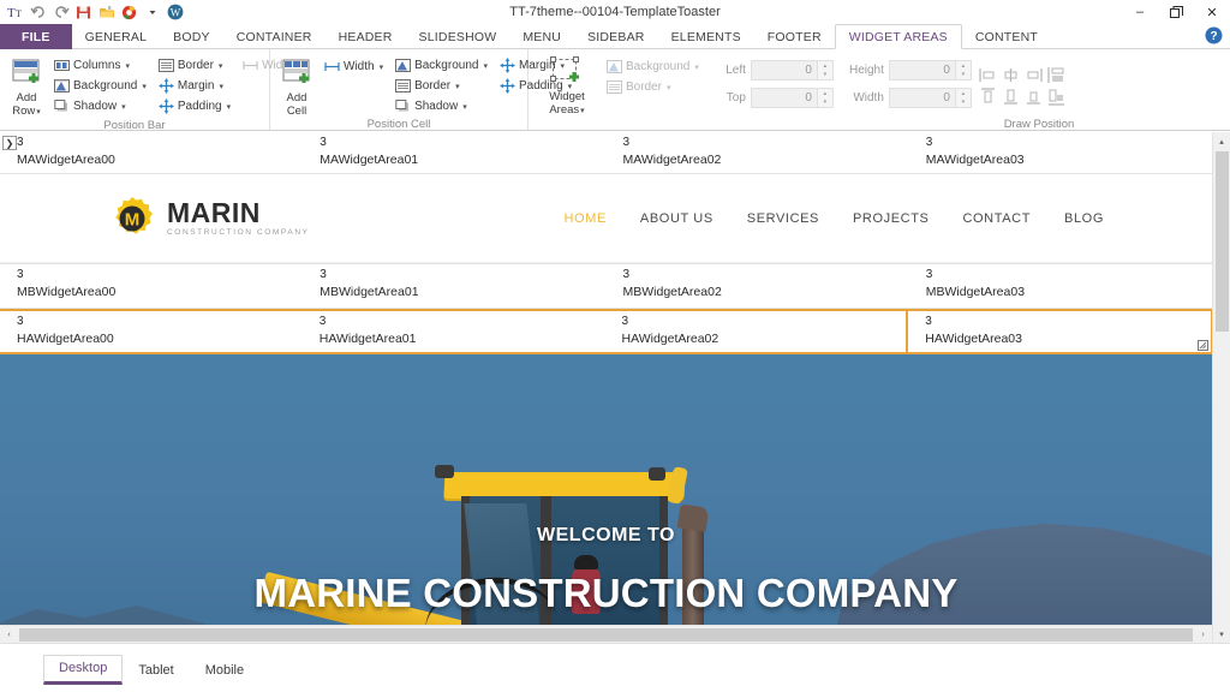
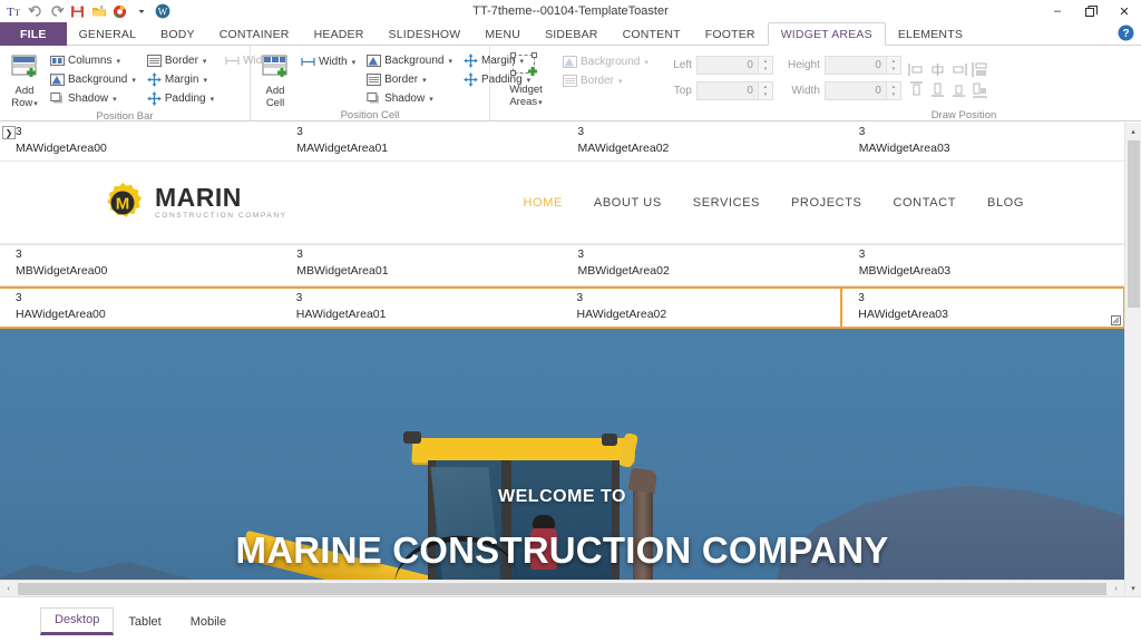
  T
  T
  W
  TT-7theme--00104-TemplateToaster
  –
  ✕
  ?
  FILE
  GENERAL
  BODY
  CONTAINER
  HEADER
  SLIDESHOW
  MENU
  SIDEBAR
- ELEMENTS
+ CONTENT
  FOOTER
  WIDGET AREAS
- CONTENT
+ ELEMENTS
  Add
  Row
  Columns
  Background
  Shadow
  Border
  Margin
  Padding
  Position Bar
  Add
  Cell
  Width
  Background
  Border
  Shadow
  Margin
  Padding
  Position Cell
  Widget
  Areas
  Background
  Border
  Left
  0
  Top
  0
  Height
  0
  Width
  0
  Draw Position
  ❯
  3
  MAWidgetArea00
  3
  MAWidgetArea01
  3
  MAWidgetArea02
  3
  MAWidgetArea03
  M
  MARIN
  HOME
  ABOUT US
  SERVICES
  PROJECTS
  CONTACT
  BLOG
  3
  MBWidgetArea00
  3
  MBWidgetArea01
  3
  MBWidgetArea02
  3
  MBWidgetArea03
  3
  HAWidgetArea00
  3
  HAWidgetArea01
  3
  HAWidgetArea02
  3
  HAWidgetArea03
  WELCOME TO
  MARINE CONSTRUCTION COMPANY
  Desktop
  Tablet
  Mobile
